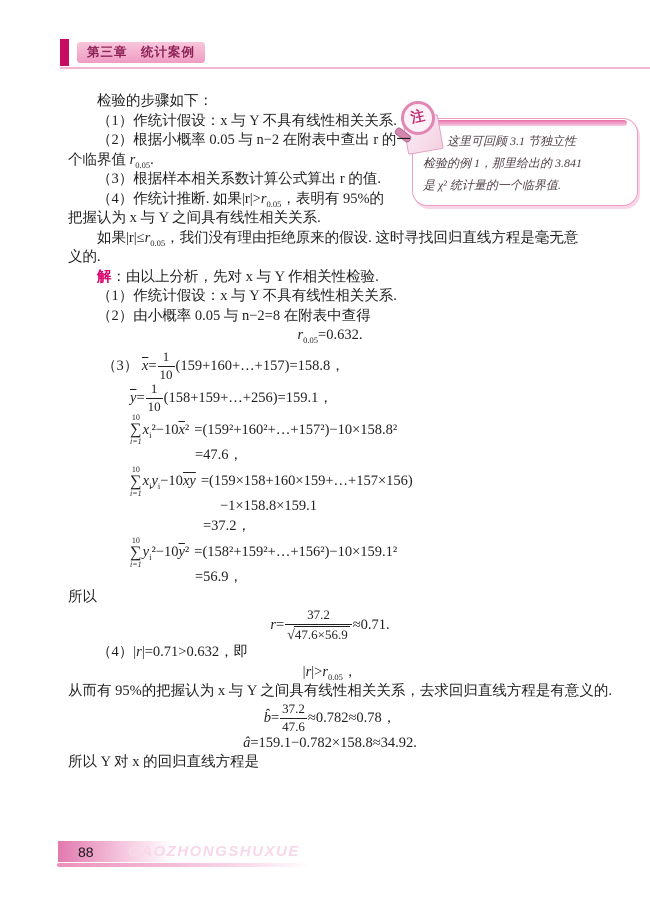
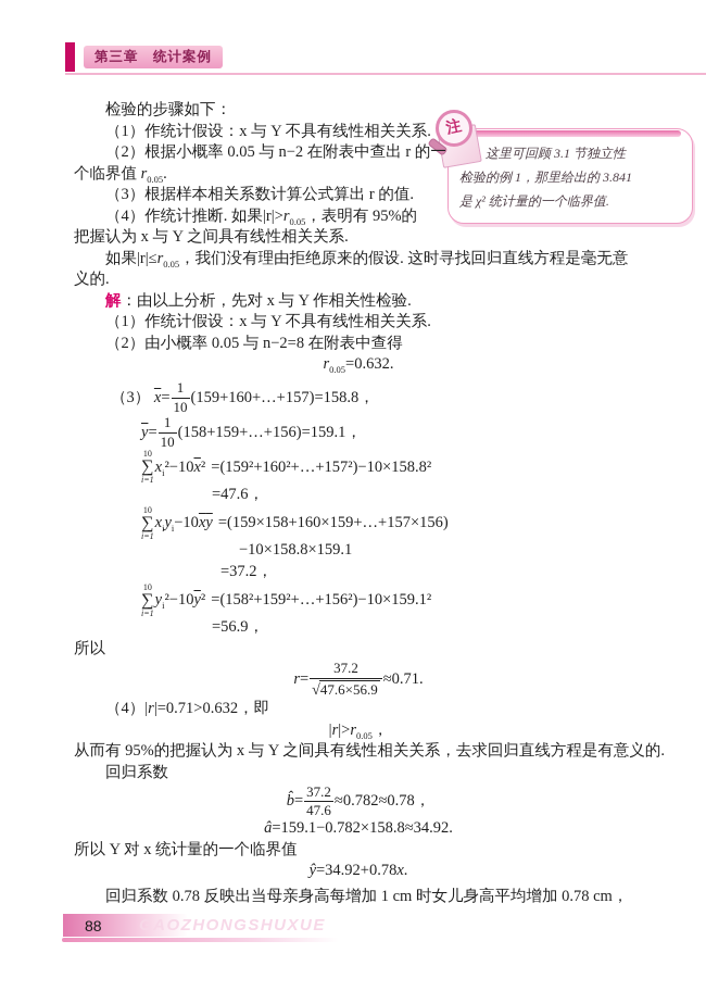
  第三章 统计案例
  这里可回顾 3.1 节独立性
  检验的例 1，那里给出的 3.841
  是 χ² 统计量的一个临界值.
  检验的步骤如下：
  （1）作统计假设：x 与 Y 不具有线性相关关系.
  （2）根据小概率 0.05 与 n−2 在附表中查出 r 的一
  个临界值 r0.05.
  （3）根据样本相关系数计算公式算出 r 的值.
  （4）作统计推断. 如果|r|>r0.05，表明有 95%的
  把握认为 x 与 Y 之间具有线性相关关系.
  如果|r|≤r0.05，我们没有理由拒绝原来的假设. 这时寻找回归直线方程是毫无意
  义的.
  解：由以上分析，先对 x 与 Y 作相关性检验.
  （1）作统计假设：x 与 Y 不具有线性相关关系.
  （2）由小概率 0.05 与 n−2=8 在附表中查得
  r0.05=0.632.
  （3） x=
  1
  10
  (159+160+…+157)=158.8，
  y=
  1
  10
- (158+159+…+256)=159.1，
+ (158+159+…+156)=159.1，
  10
  ∑
  i=1
  xi²−10x² =(159²+160²+…+157²)−10×158.8²
  =47.6，
  10
  ∑
  i=1
  xiyi−10xy =(159×158+160×159+…+157×156)
- −1×158.8×159.1
+ −10×158.8×159.1
  =37.2，
  10
  ∑
  i=1
  yi²−10y² =(158²+159²+…+156²)−10×159.1²
  =56.9，
  所以
  r=
  37.2
  √47.6×56.9
  ≈0.71.
  （4）|r|=0.71>0.632，即
  |r|>r0.05，
  从而有 95%的把握认为 x 与 Y 之间具有线性相关关系，去求回归直线方程是有意义的.
+ 回归系数
  b̂=
  37.2
  47.6
  ≈0.782≈0.78，
  â=159.1−0.782×158.8≈34.92.
- 所以 Y 对 x 的回归直线方程是
+ 所以 Y 对 x 统计量的一个临界值
+ ŷ=34.92+0.78x.
+ 回归系数 0.78 反映出当母亲身高每增加 1 cm 时女儿身高平均增加 0.78 cm，
  88
  GAOZHONGSHUXUE
